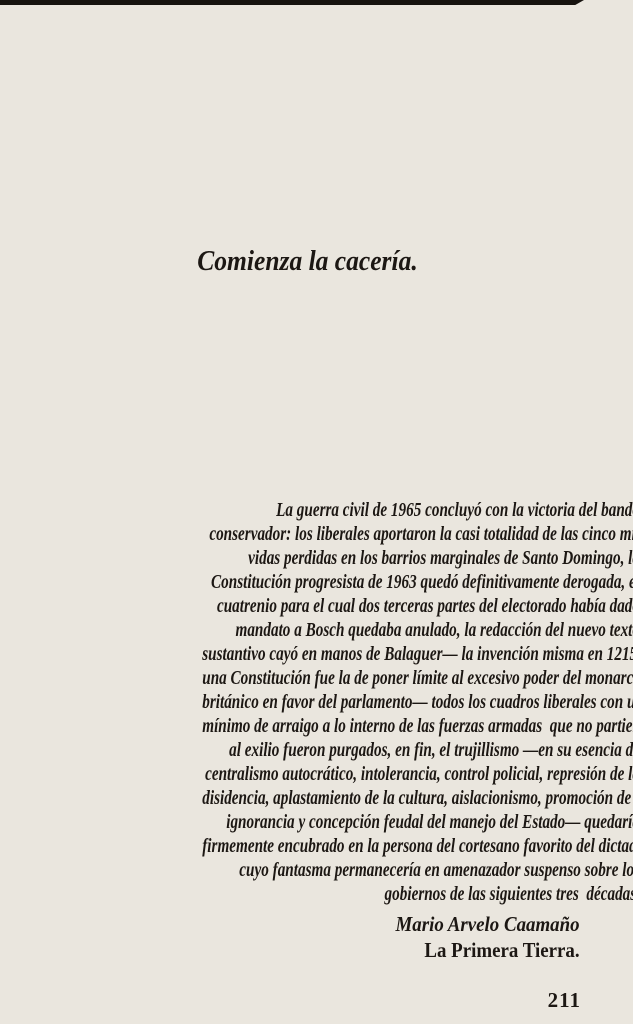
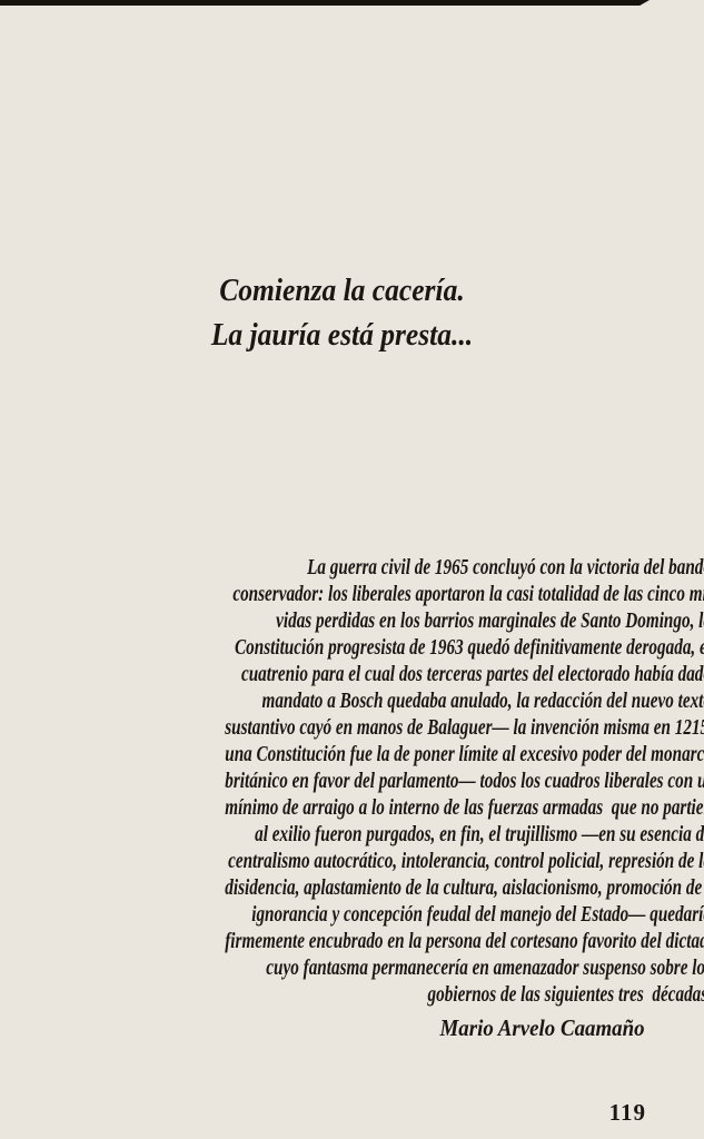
  Comienza la cacería.
+ La jauría está presta...
  La guerra civil de 1965 concluyó con la victoria del band
  conservador: los liberales aportaron la casi totalidad de las cinco m
  vidas perdidas en los barrios marginales de Santo Domingo, l
  Constitución progresista de 1963 quedó definitivamente derogada, e
  cuatrenio para el cual dos terceras partes del electorado había dad
  mandato a Bosch quedaba anulado, la redacción del nuevo text
  sustantivo cayó en manos de Balaguer— la invención misma en 121
  una Constitución fue la de poner límite al excesivo poder del monarc
  británico en favor del parlamento— todos los cuadros liberales con u
  mínimo de arraigo a lo interno de las fuerzas armadas que no partie
  al exilio fueron purgados, en fin, el trujillismo —en su esencia d
  centralismo autocrático, intolerancia, control policial, represión de l
  disidencia, aplastamiento de la cultura, aislacionismo, promoción de
  ignorancia y concepción feudal del manejo del Estado— quedarí
  firmemente encubrado en la persona del cortesano favorito del dicta
  cuyo fantasma permanecería en amenazador suspenso sobre lo
  gobiernos de las siguientes tres década
  Mario Arvelo Caamaño
- La Primera Tierra.
- 211
+ 119
